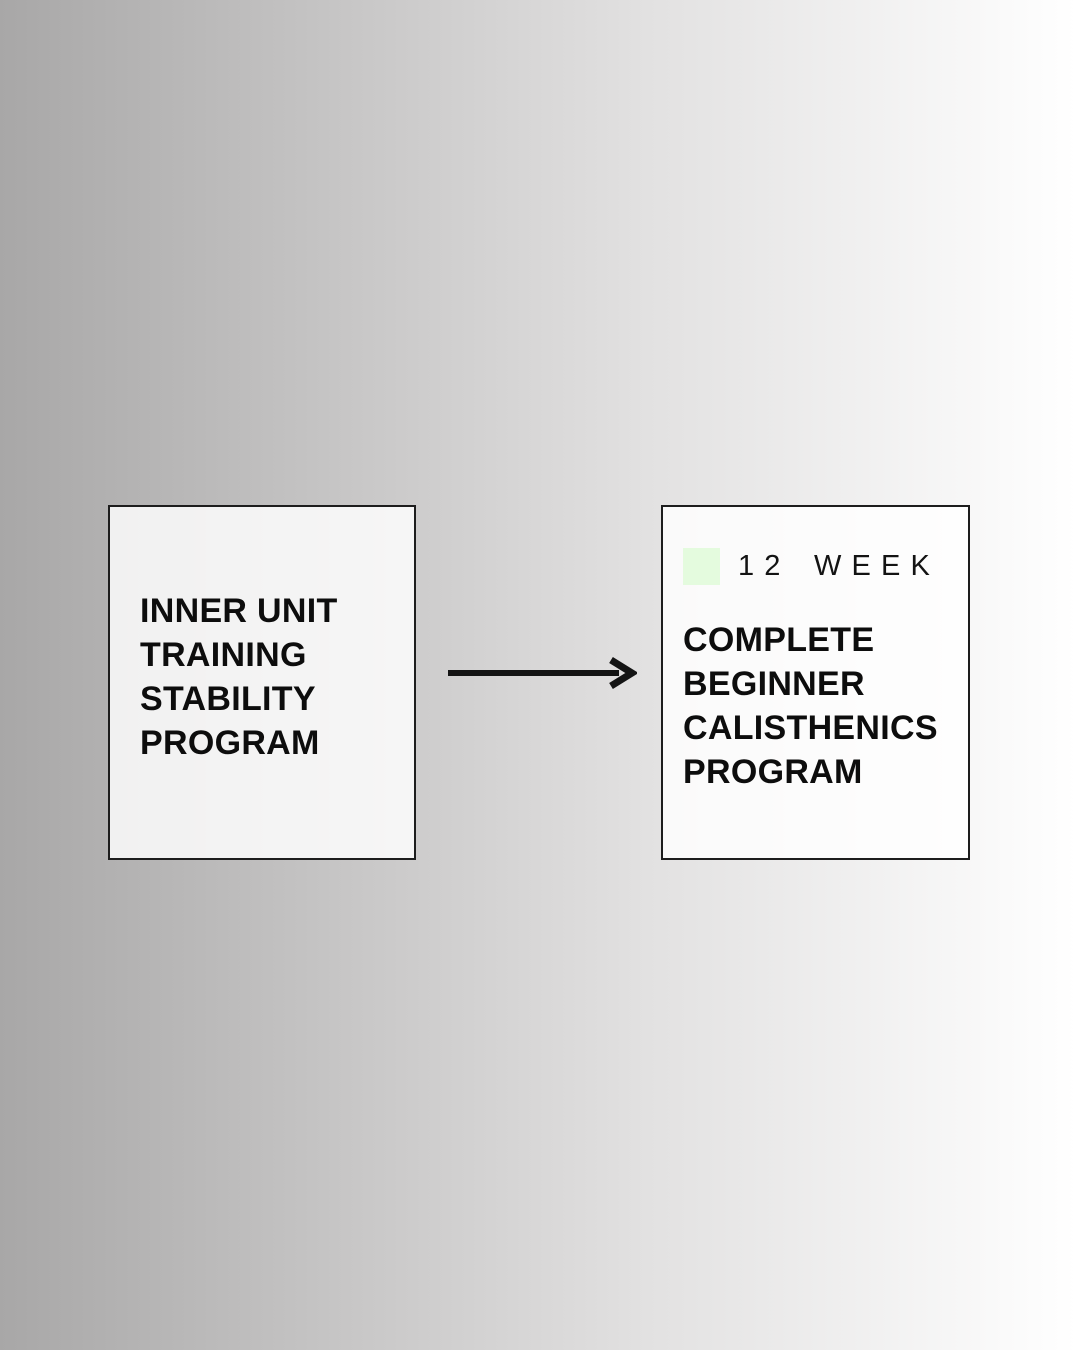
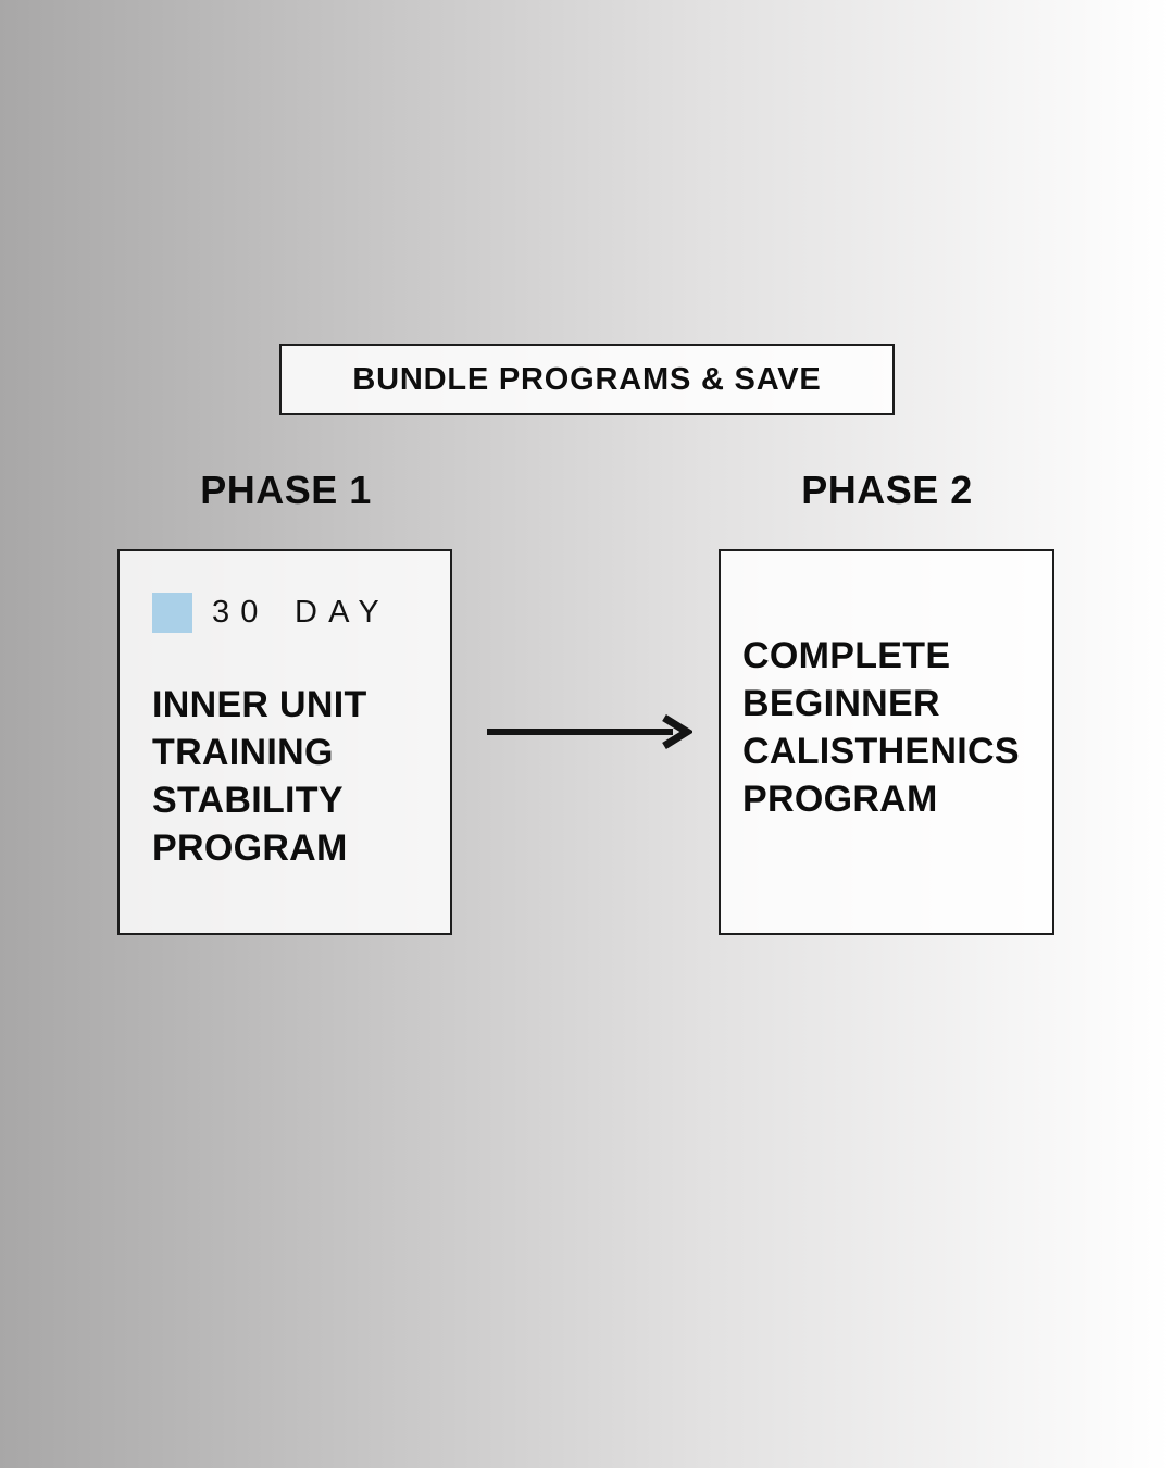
+ BUNDLE PROGRAMS & SAVE
+ PHASE 1
+ PHASE 2
+ 30 DAY
  INNER UNIT
  TRAINING
  STABILITY
  PROGRAM
- 12 WEEK
  COMPLETE
  BEGINNER
  CALISTHENICS
  PROGRAM
